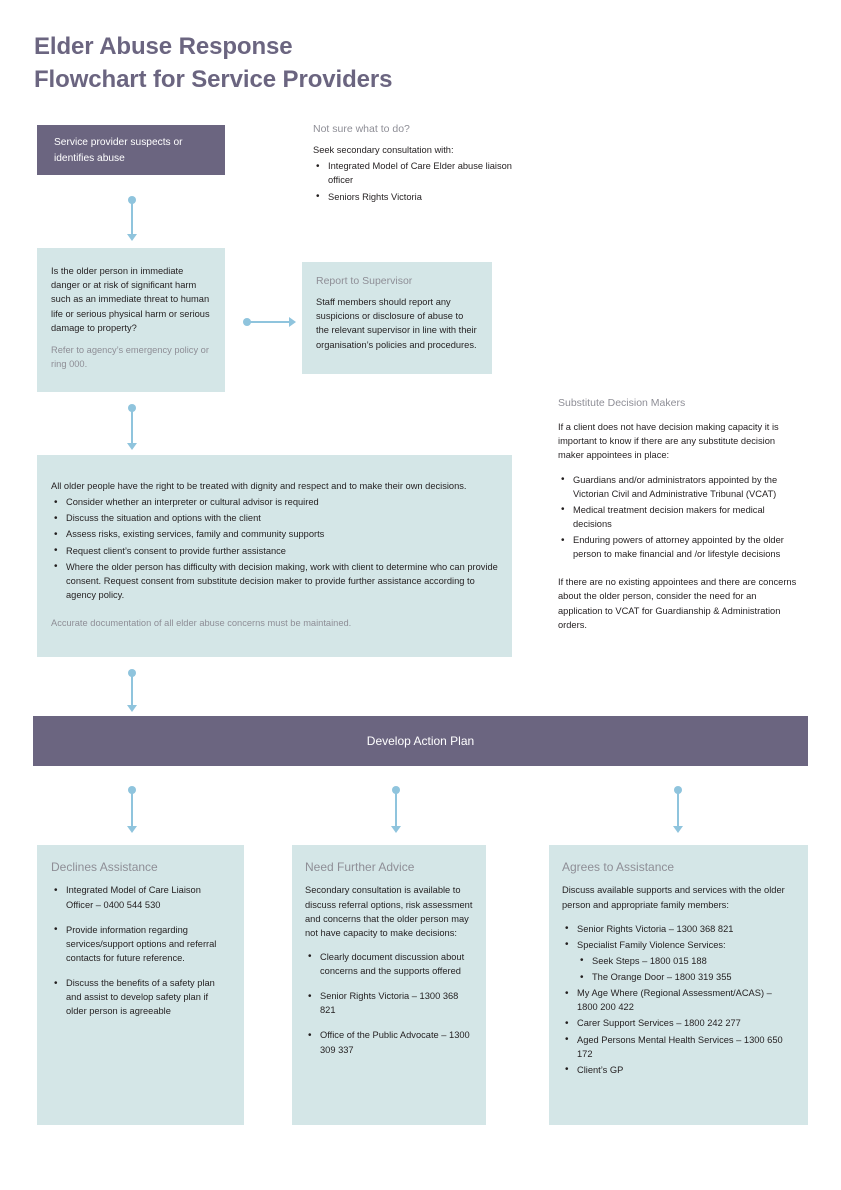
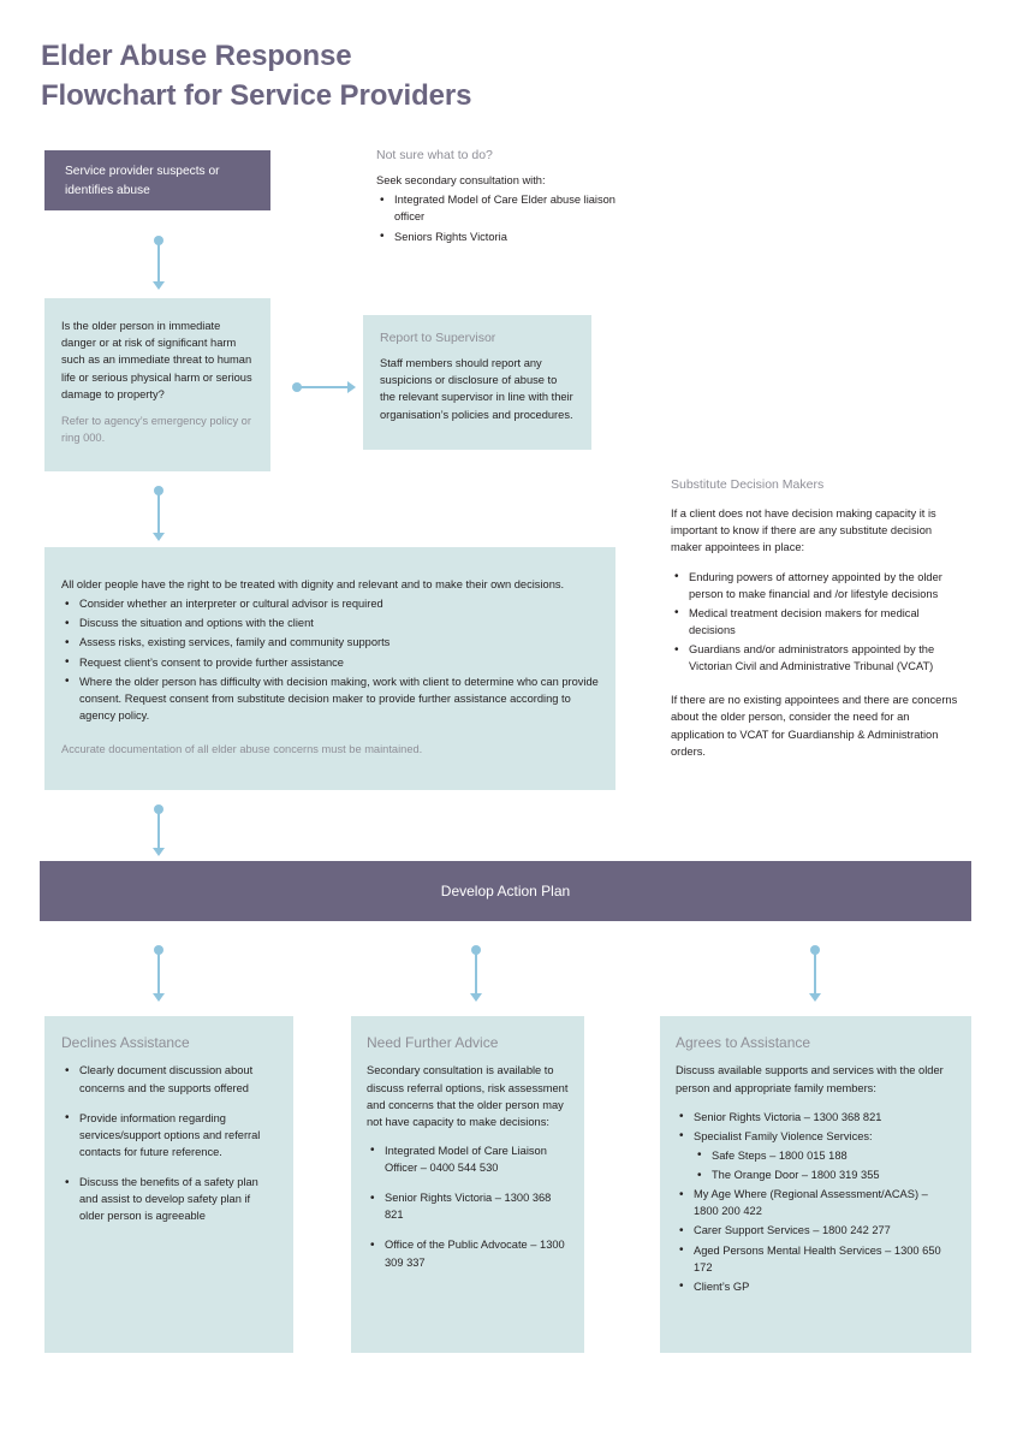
  Elder Abuse Response
  Flowchart for Service Providers
  Service provider suspects or identifies abuse
  Not sure what to do?
  Seek secondary consultation with:
  Integrated Model of Care Elder abuse liaison officer
  Seniors Rights Victoria
  Is the older person in immediate danger or at risk of significant harm such as an immediate threat to human life or serious physical harm or serious damage to property?
  Refer to agency’s emergency policy or ring 000.
  Report to Supervisor
  Staff members should report any suspicions or disclosure of abuse to the relevant supervisor in line with their organisation’s policies and procedures.
  Substitute Decision Makers
  If a client does not have decision making capacity it is important to know if there are any substitute decision maker appointees in place:
- Guardians and/or administrators appointed by the Victorian Civil and Administrative Tribunal (VCAT)
+ Enduring powers of attorney appointed by the older person to make financial and /or lifestyle decisions
  Medical treatment decision makers for medical decisions
- Enduring powers of attorney appointed by the older person to make financial and /or lifestyle decisions
+ Guardians and/or administrators appointed by the Victorian Civil and Administrative Tribunal (VCAT)
  If there are no existing appointees and there are concerns about the older person, consider the need for an application to VCAT for Guardianship & Administration orders.
- All older people have the right to be treated with dignity and respect and to make their own decisions.
+ All older people have the right to be treated with dignity and relevant and to make their own decisions.
  Consider whether an interpreter or cultural advisor is required
  Discuss the situation and options with the client
  Assess risks, existing services, family and community supports
  Request client’s consent to provide further assistance
  Where the older person has difficulty with decision making, work with client to determine who can provide consent. Request consent from substitute decision maker to provide further assistance according to agency policy.
  Accurate documentation of all elder abuse concerns must be maintained.
  Develop Action Plan
  Declines Assistance
- Integrated Model of Care Liaison Officer – 0400 544 530
+ Clearly document discussion about concerns and the supports offered
  Provide information regarding services/support options and referral contacts for future reference.
  Discuss the benefits of a safety plan and assist to develop safety plan if older person is agreeable
  Need Further Advice
  Secondary consultation is available to discuss referral options, risk assessment and concerns that the older person may not have capacity to make decisions:
- Clearly document discussion about concerns and the supports offered
+ Integrated Model of Care Liaison Officer – 0400 544 530
  Senior Rights Victoria – 1300 368 821
  Office of the Public Advocate – 1300 309 337
  Agrees to Assistance
  Discuss available supports and services with the older person and appropriate family members:
  Senior Rights Victoria – 1300 368 821
  Specialist Family Violence Services:
- Seek Steps – 1800 015 188
+ Safe Steps – 1800 015 188
  The Orange Door – 1800 319 355
  My Age Where (Regional Assessment/ACAS) – 1800 200 422
  Carer Support Services – 1800 242 277
  Aged Persons Mental Health Services – 1300 650 172
  Client’s GP
